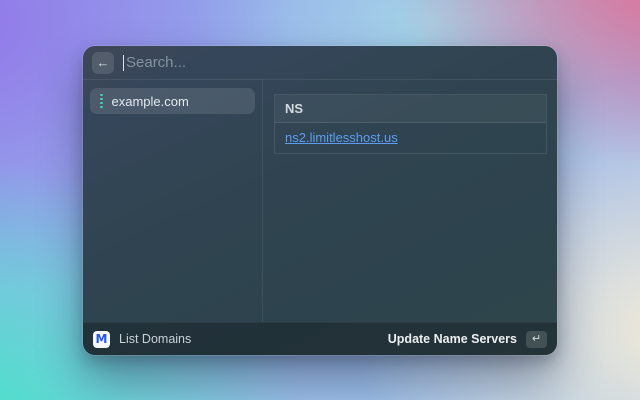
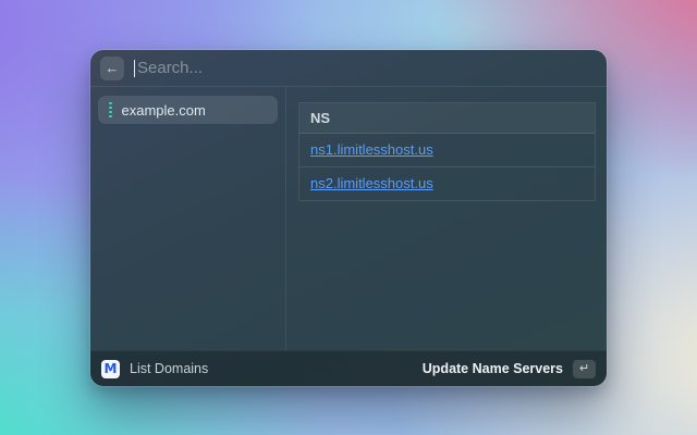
  ←
  Search...
  example.com
  NS
+ ns1.limitlesshost.us
  ns2.limitlesshost.us
  M
  List Domains
  Update Name Servers
  ↵
